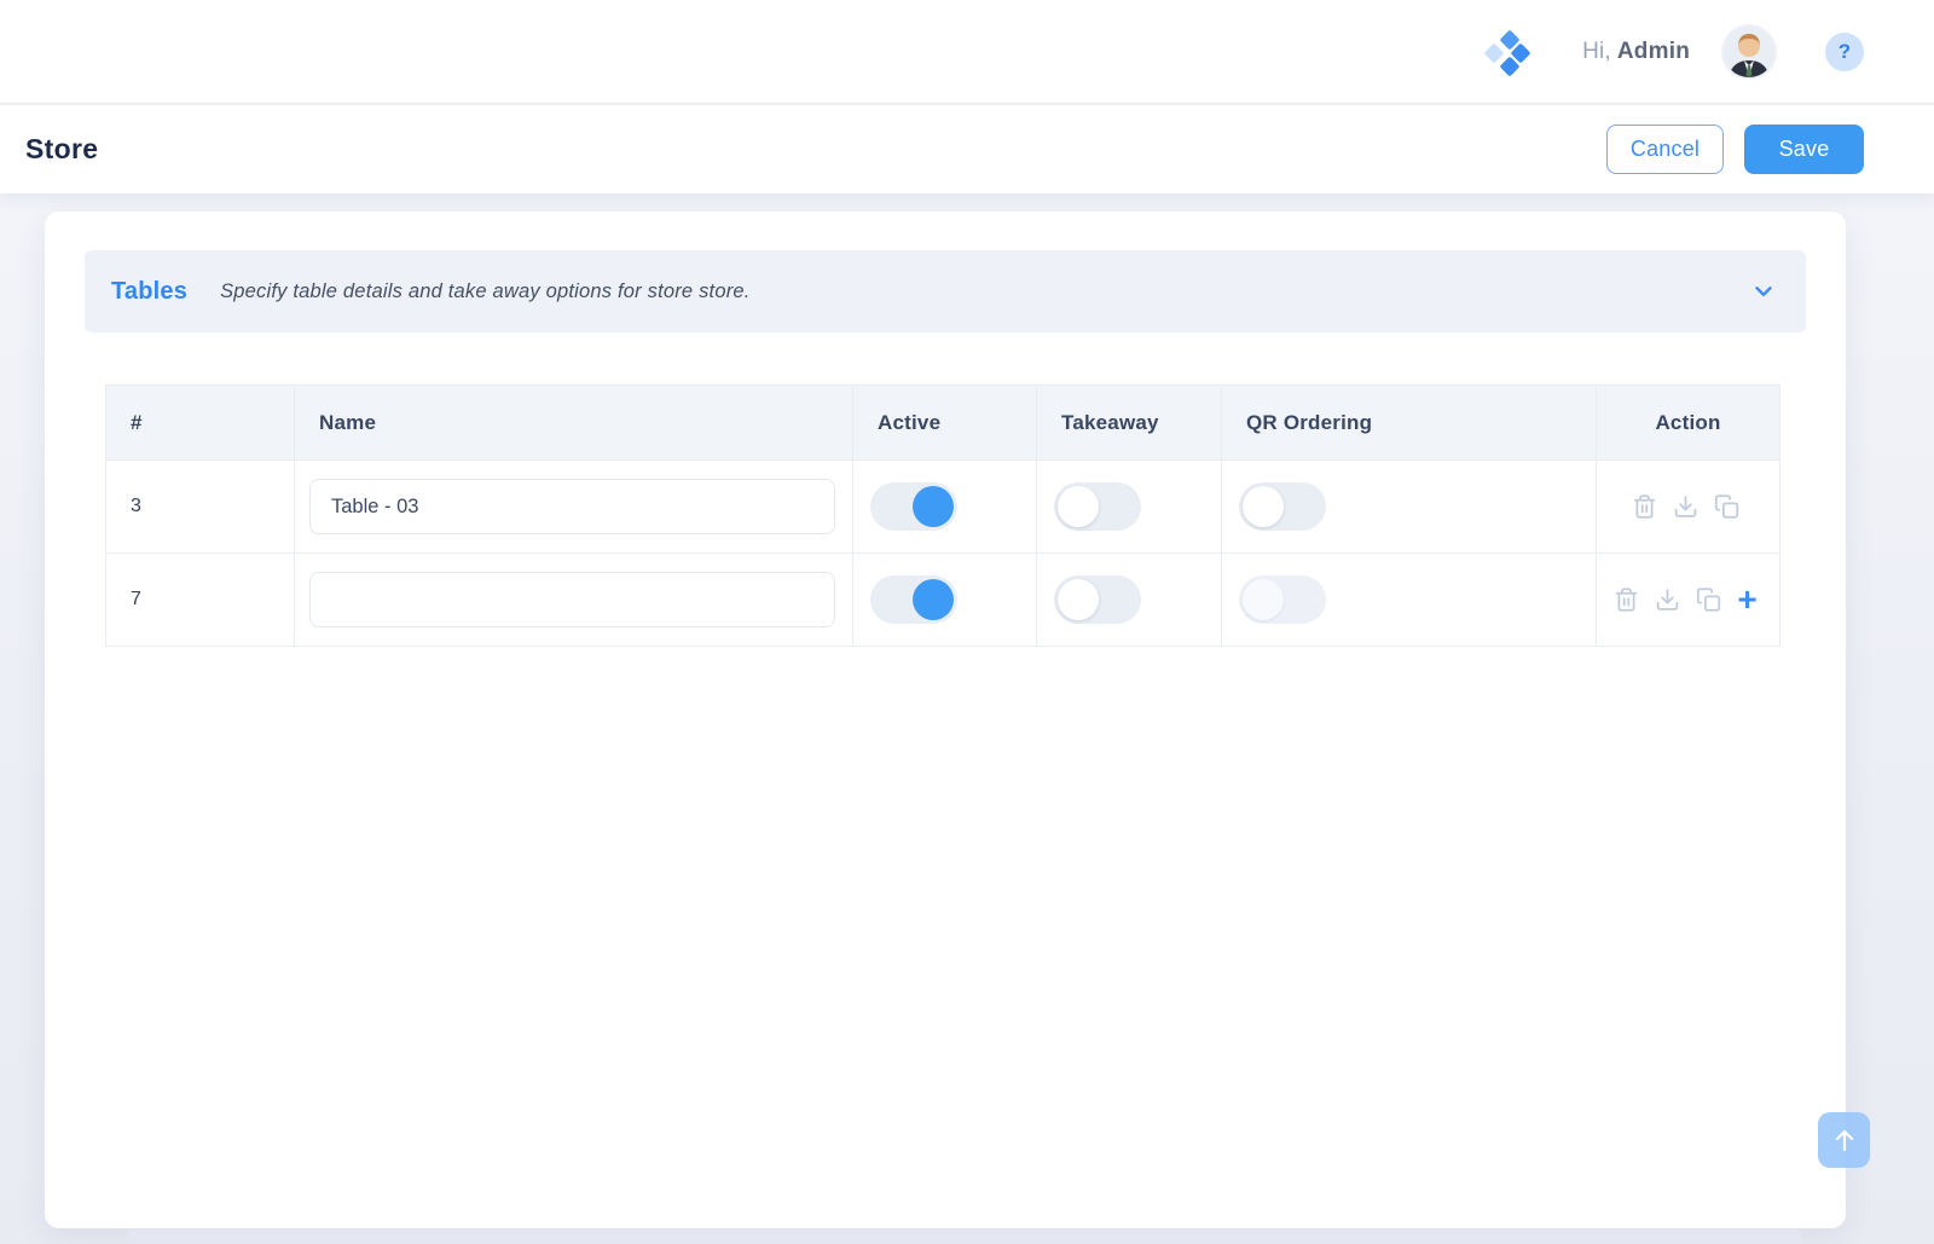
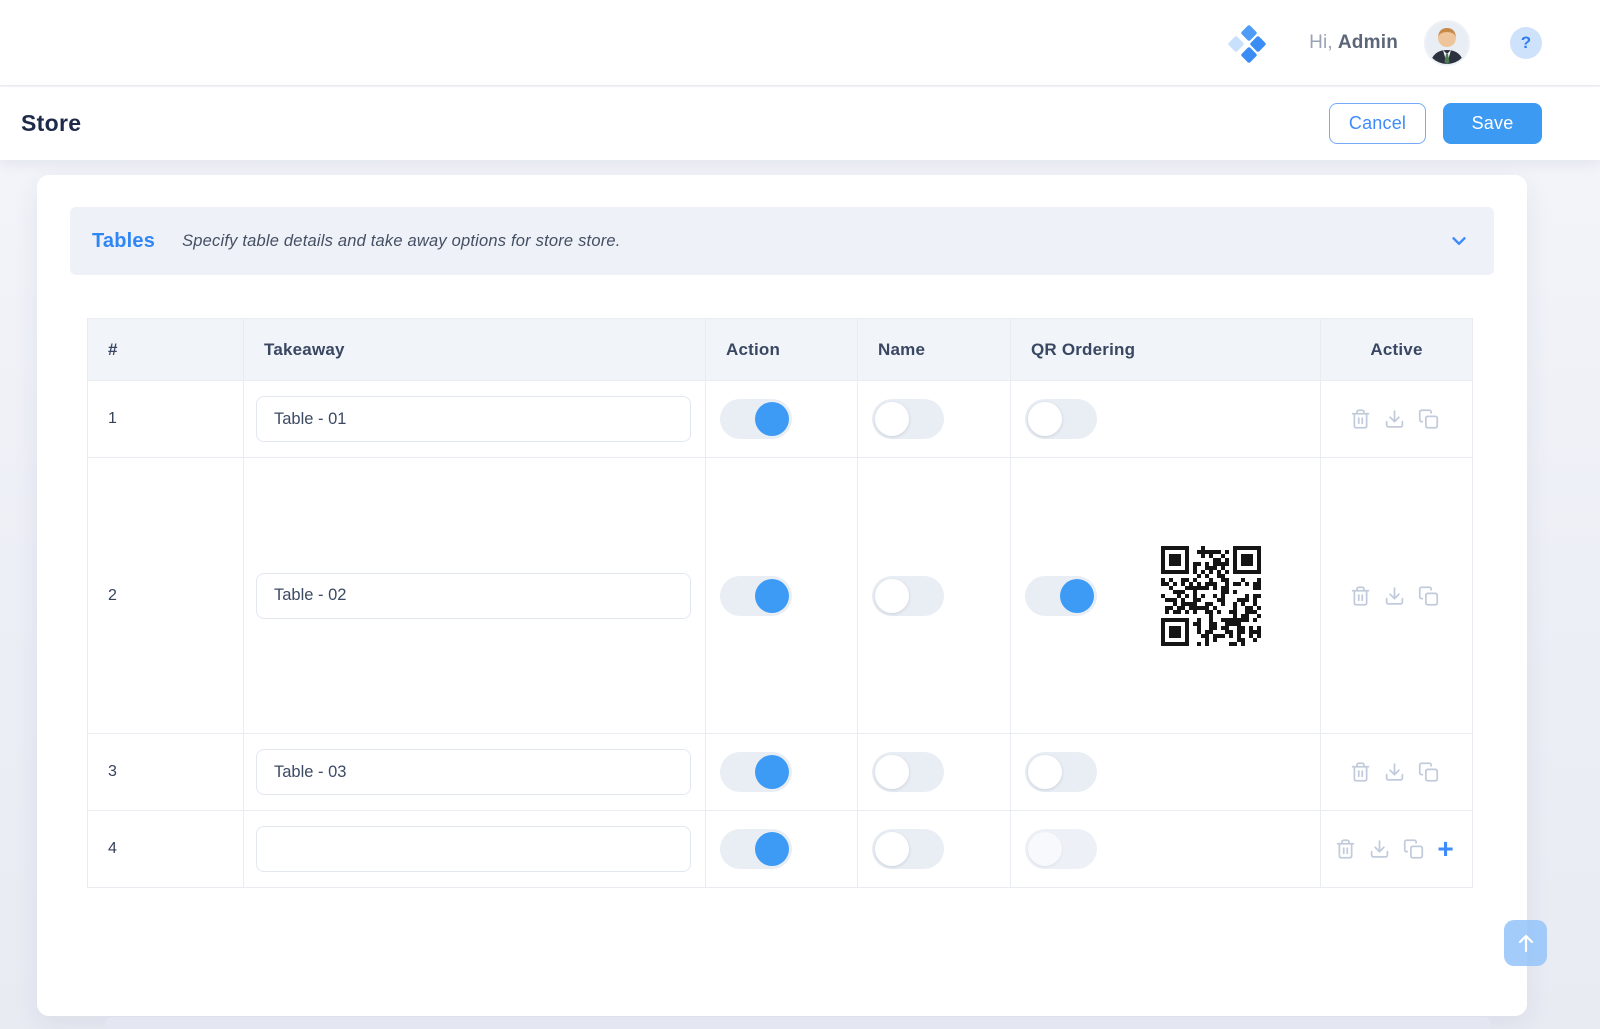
  Hi, Admin
  ?
  Store
  Cancel
  Save
  Tables
  Specify table details and take away options for store store.
  #
- Name
+ Takeaway
- Active
+ Action
- Takeaway
+ Name
  QR Ordering
- Action
+ Active
+ 1
+ Table - 01
+ 2
+ Table - 02
  3
  Table - 03
- 7
+ 4
  +
